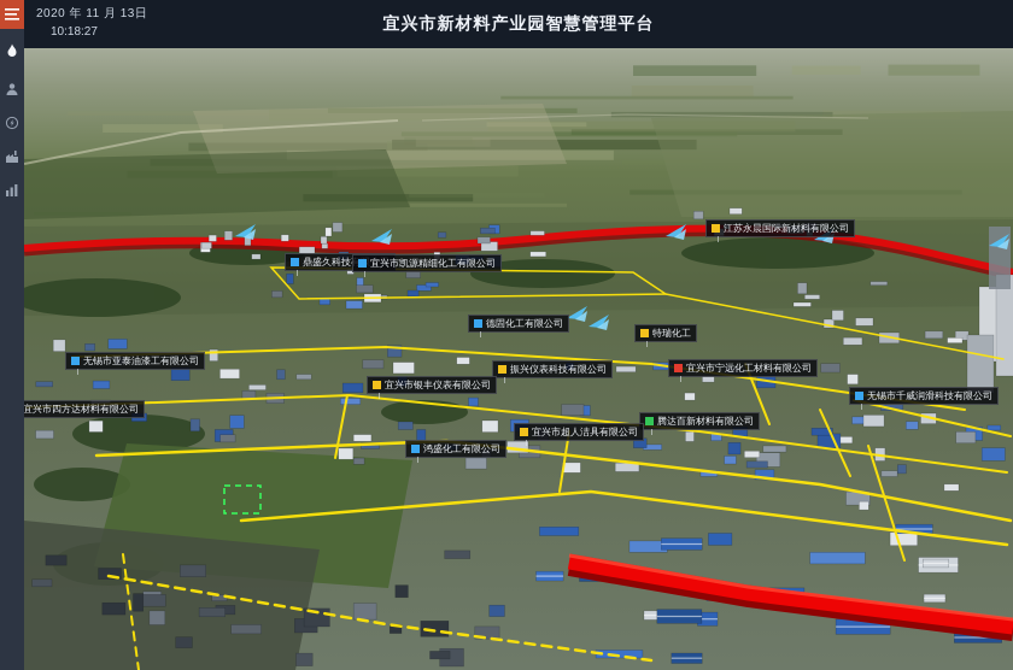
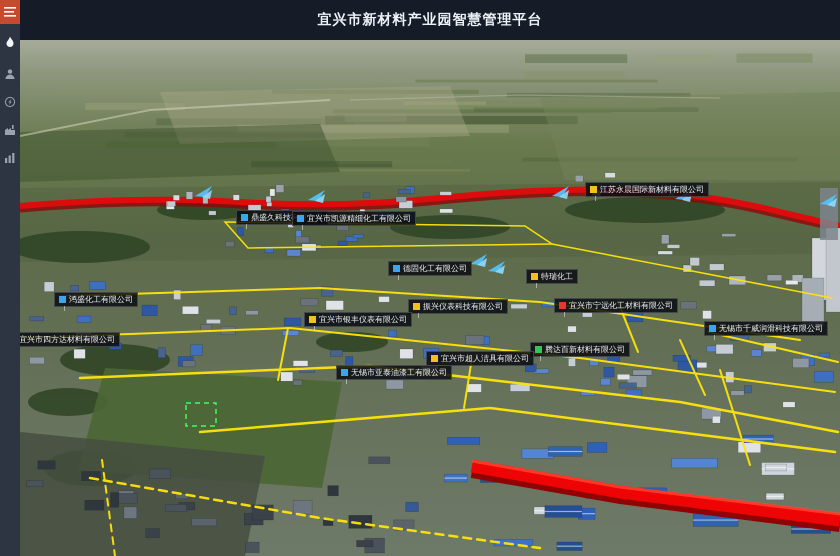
- 2020 年 11 月 13日
- 10:18:27
  宜兴市新材料产业园智慧管理平台
  江苏永晨国际新材料有限公司
  鼎盛久科技有公司
  宜兴市凯源精细化工有限公司
  德固化工有限公司
  特瑞化工
- 无锡市亚泰油漆工有限公司
+ 鸿盛化工有限公司
  振兴仪表科技有限公司
  宜兴市宁远化工材料有限公司
  宜兴市银丰仪表有限公司
  宜兴市四方达材料有限公司
  无锡市千威润滑科技有限公司
  腾达百新材料有限公司
  宜兴市超人洁具有限公司
- 鸿盛化工有限公司
+ 无锡市亚泰油漆工有限公司
